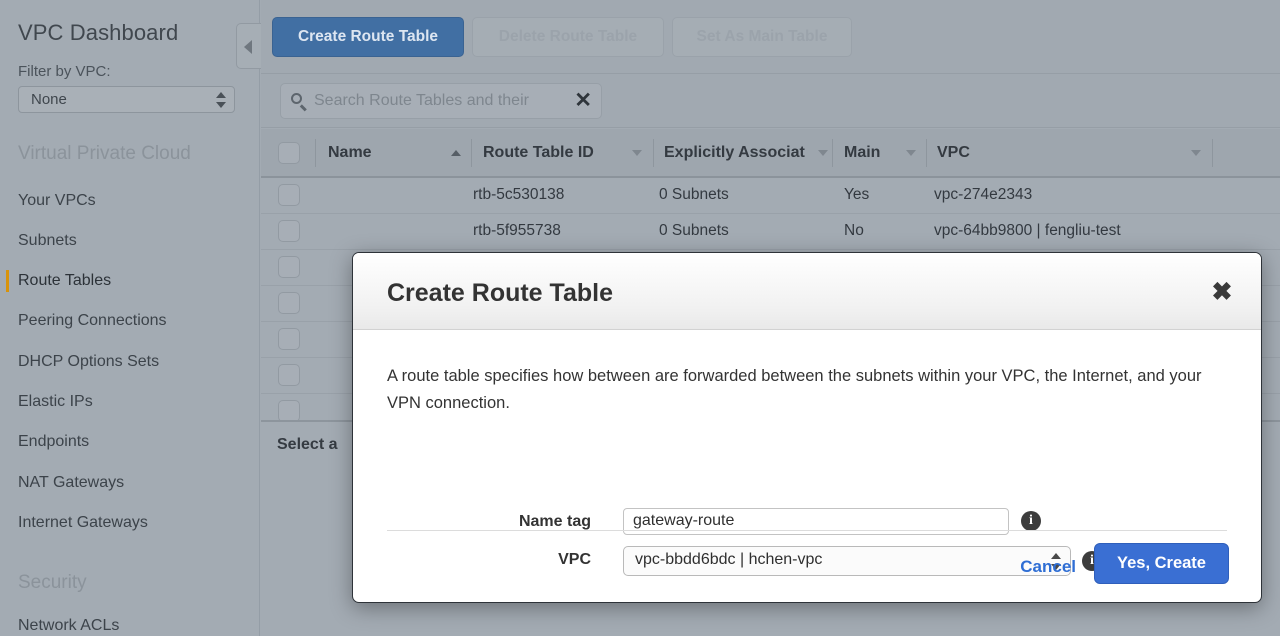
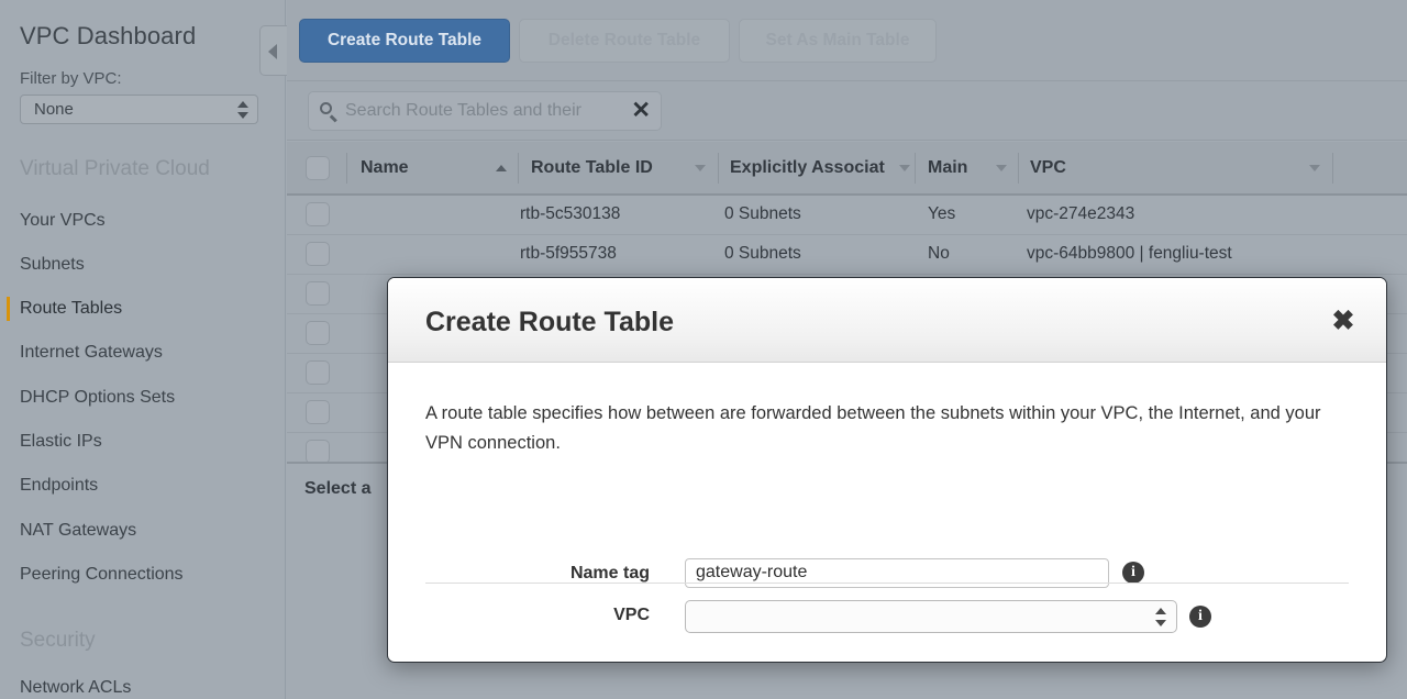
  VPC Dashboard
  Filter by VPC:
  None
  Virtual Private Cloud
  Your VPCs
  Subnets
  Route Tables
- Peering Connections
+ Internet Gateways
  DHCP Options Sets
  Elastic IPs
  Endpoints
  NAT Gateways
- Internet Gateways
+ Peering Connections
  Security
  Network ACLs
  Create Route Table
  Search Route Tables and their
  ✕
  Name
  Route Table ID
  Explicitly Associat
  Main
  VPC
  rtb-5c530138
  0 Subnets
  Yes
  vpc-274e2343
  rtb-5f955738
  0 Subnets
  No
  vpc-64bb9800 | fengliu-test
  Select a
  Create Route Table
  ✖
  A route table specifies how between are forwarded between the subnets within your VPC, the Internet, and your VPN connection.
  Name tag
  gateway-route
  i
  VPC
- vpc-bbdd6bdc | hchen-vpc
  i
- Cancel
- Yes, Create
